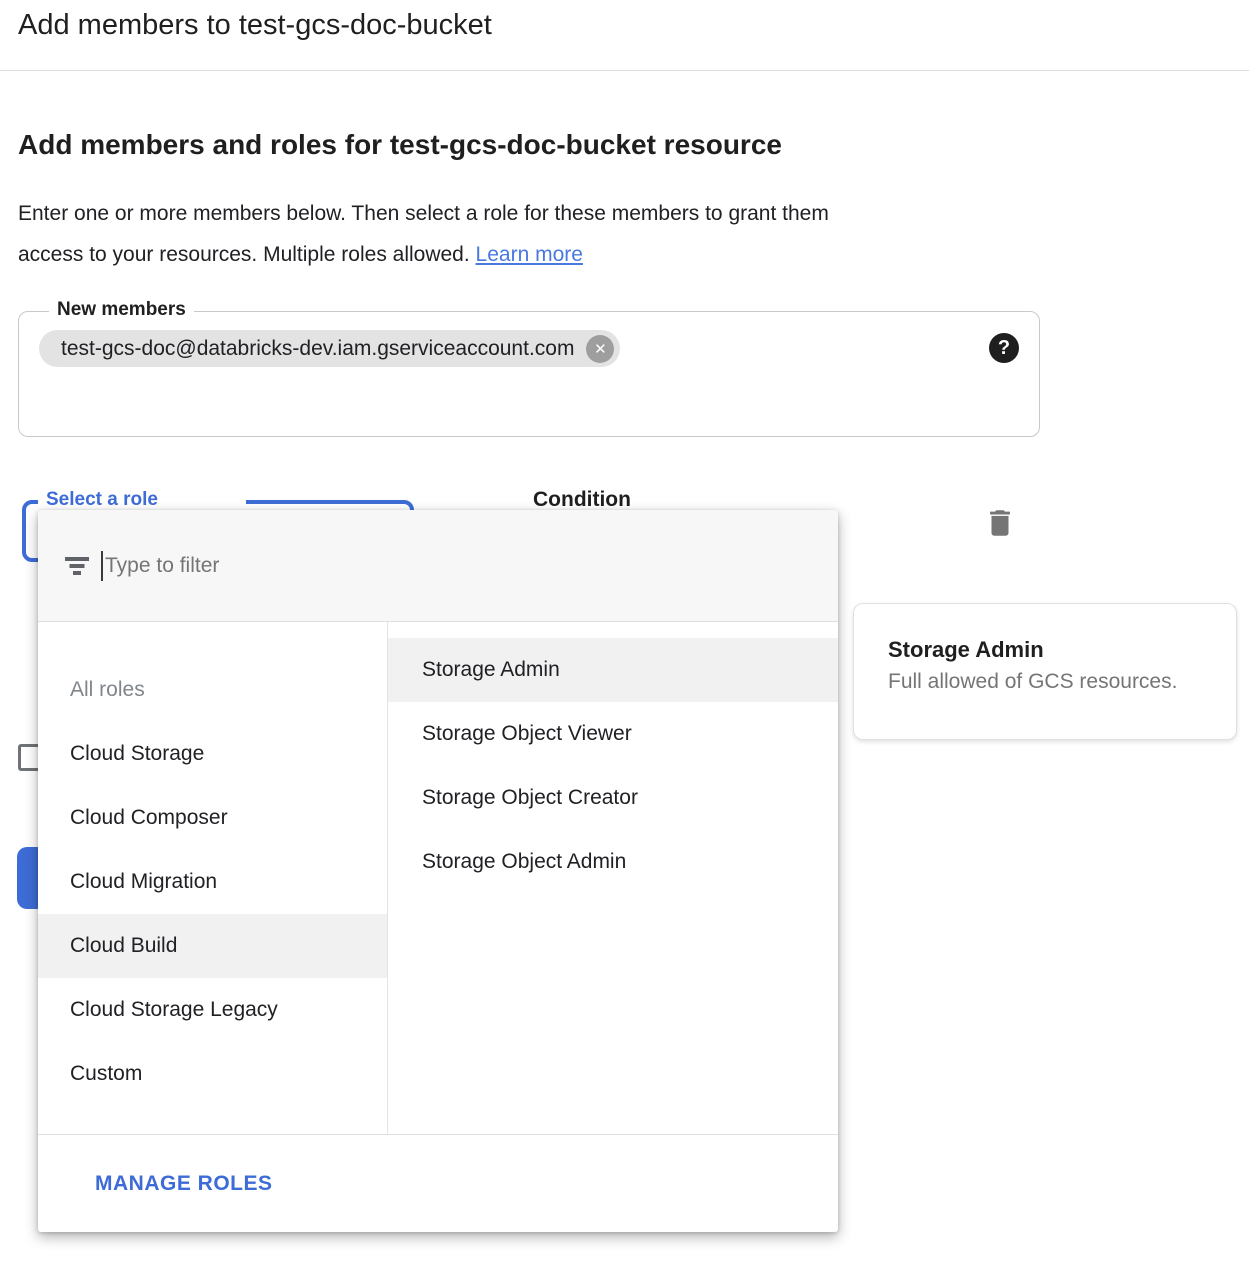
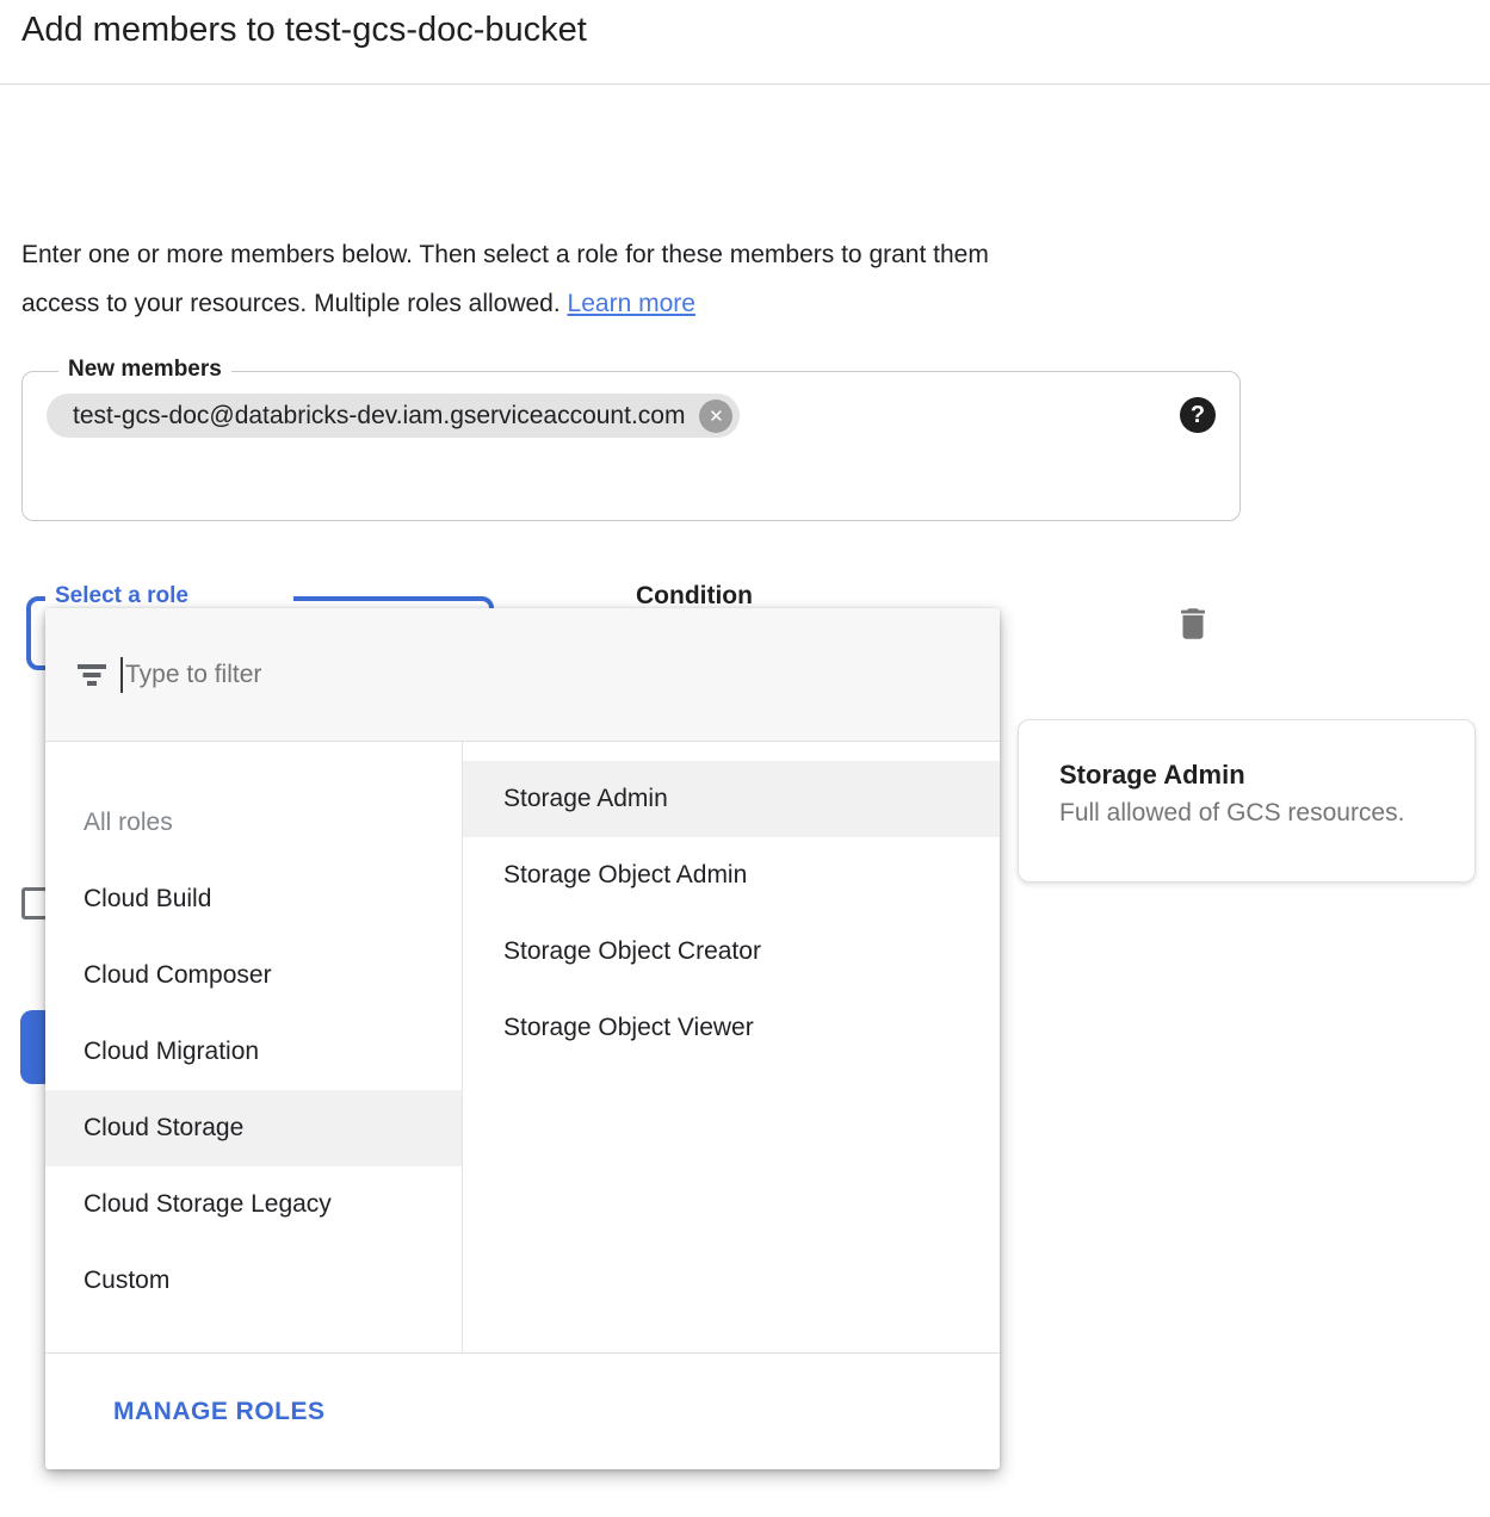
  Add members to test-gcs-doc-bucket
- Add members and roles for test-gcs-doc-bucket resource
  Enter one or more members below. Then select a role for these members to grant them
  access to your resources. Multiple roles allowed. Learn more
  New members
  test-gcs-doc@databricks-dev.iam.gserviceaccount.com
  ✕
  ?
  Select a role
  Condition
  Storage Admin
  Full allowed of GCS resources.
  Type to filter
  All roles
- Cloud Storage
+ Cloud Build
  Cloud Composer
  Cloud Migration
- Cloud Build
+ Cloud Storage
  Cloud Storage Legacy
  Custom
  Storage Admin
- Storage Object Viewer
+ Storage Object Admin
  Storage Object Creator
- Storage Object Admin
+ Storage Object Viewer
  MANAGE ROLES
